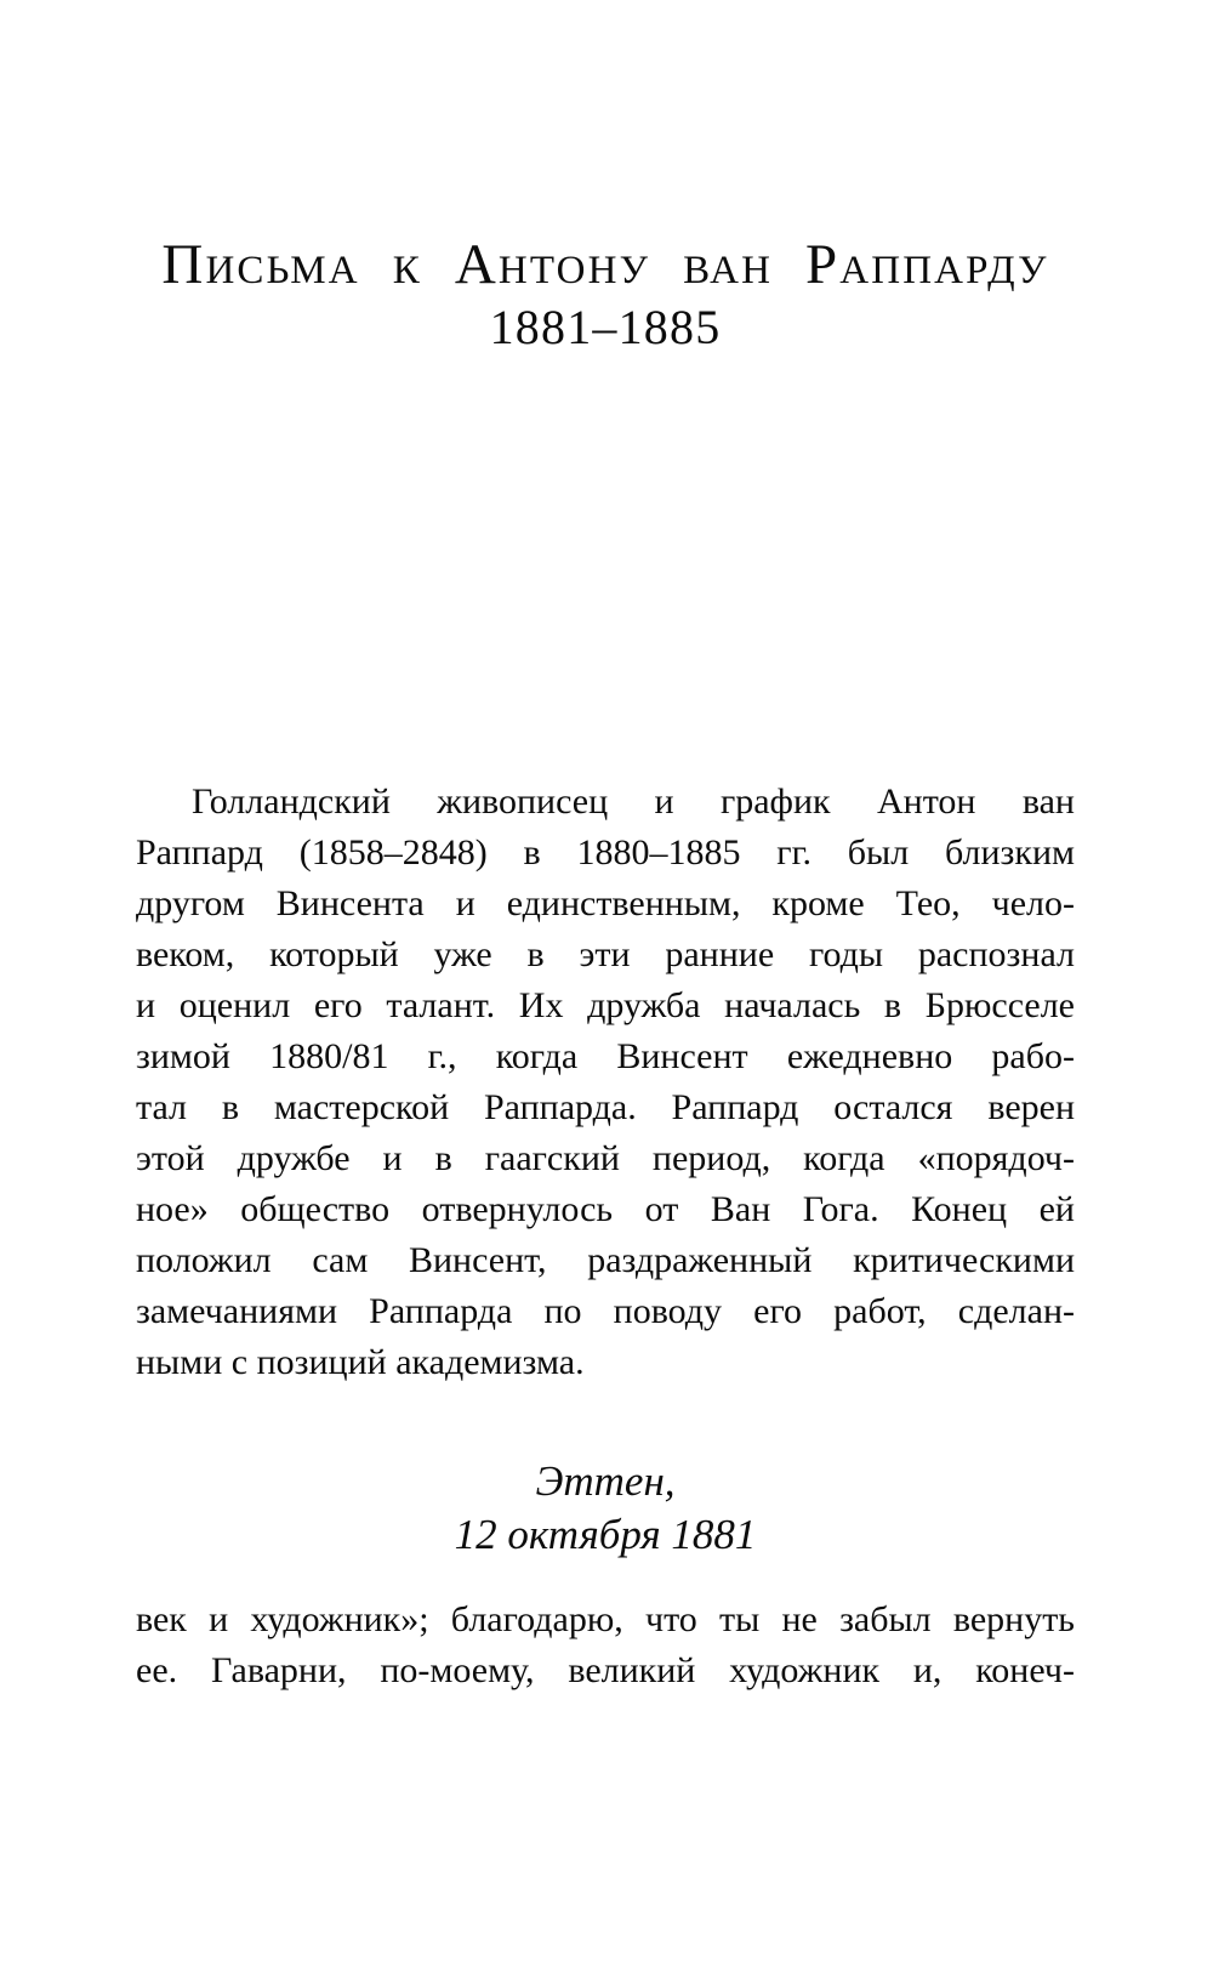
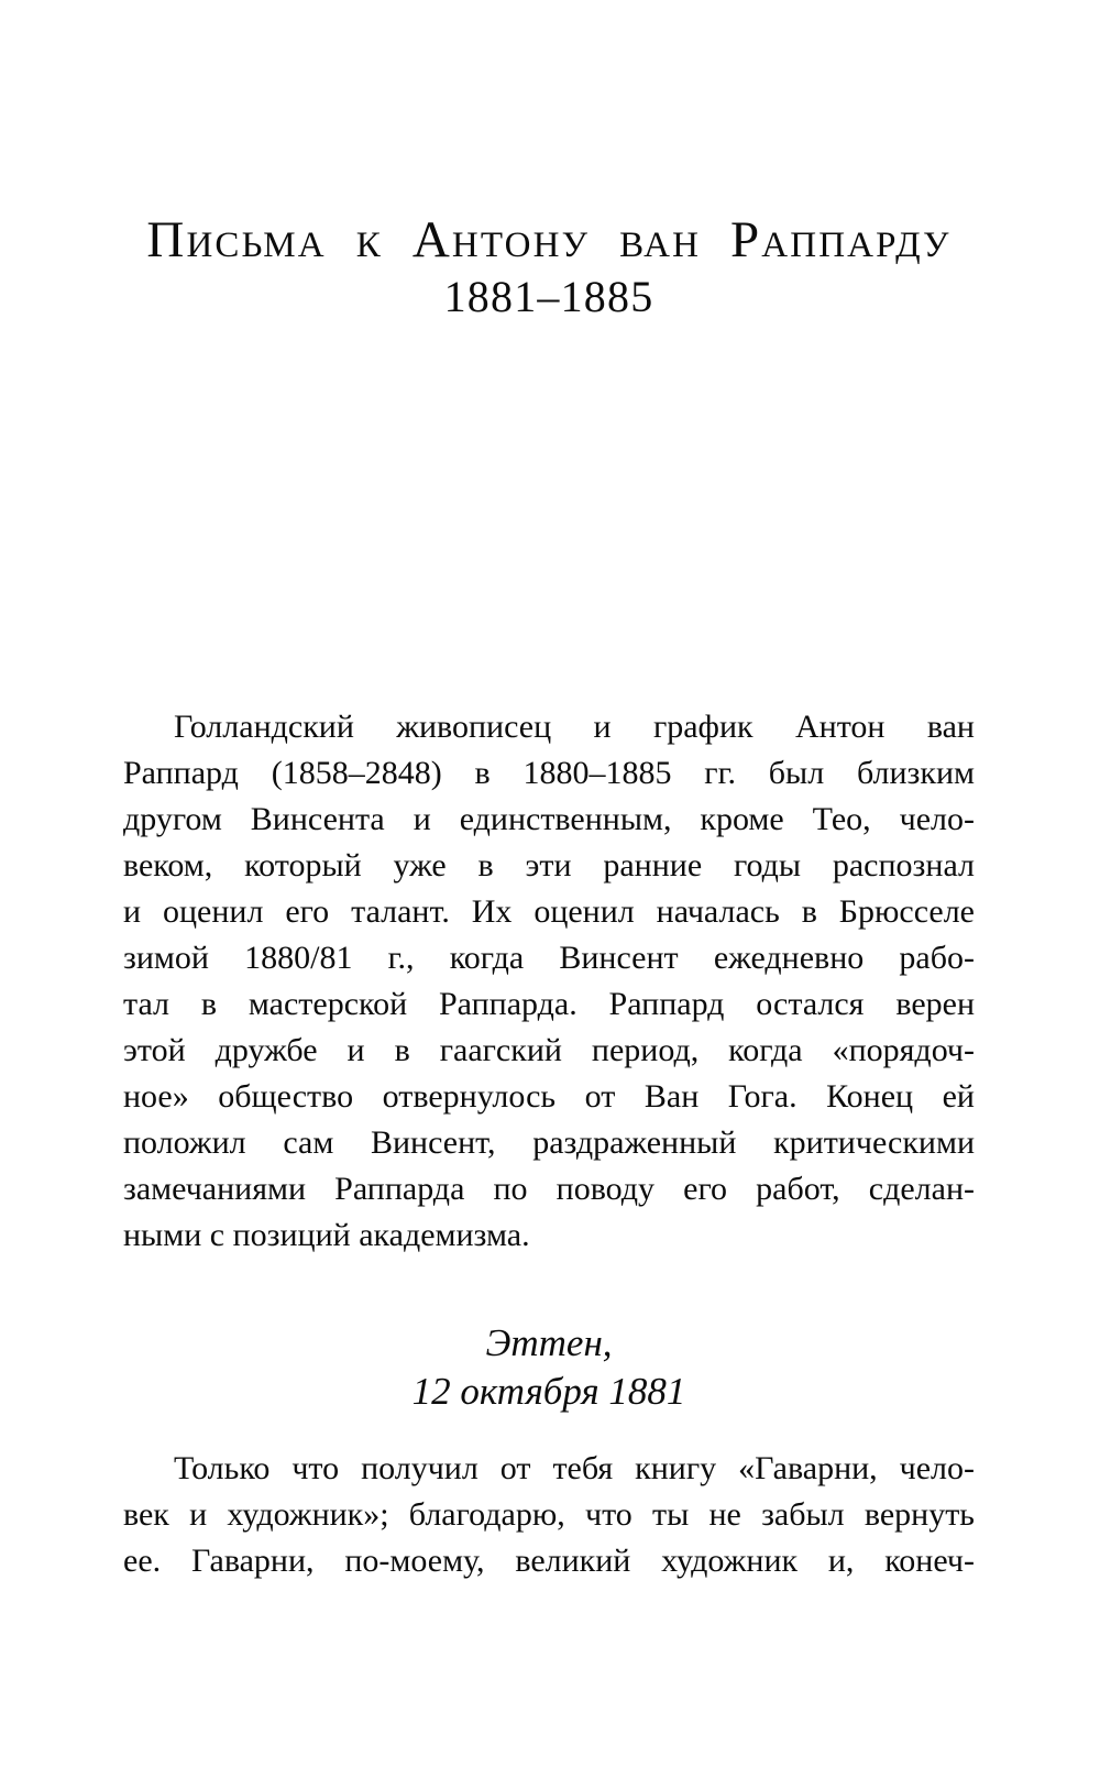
  Письма к Антону ван Раппарду
  1881–1885
  Голландский живописец и график Антон ван
  Раппард (1858–2848) в 1880–1885 гг. был близким
  другом Винсента и единственным, кроме Тео, чело-
  веком, который уже в эти ранние годы распознал
- и оценил его талант. Их дружба началась в Брюсселе
+ и оценил его талант. Их оценил началась в Брюсселе
  зимой 1880/81 г., когда Винсент ежедневно рабо-
  тал в мастерской Раппарда. Раппард остался верен
  этой дружбе и в гаагский период, когда «порядоч-
  ное» общество отвернулось от Ван Гога. Конец ей
  положил сам Винсент, раздраженный критическими
  замечаниями Раппарда по поводу его работ, сделан-
  ными с позиций академизма.
  Эттен,
  12 октября 1881
+ Только что получил от тебя книгу «Гаварни, чело-
  век и художник»; благодарю, что ты не забыл вернуть
  ее. Гаварни, по-моему, великий художник и, конеч-
